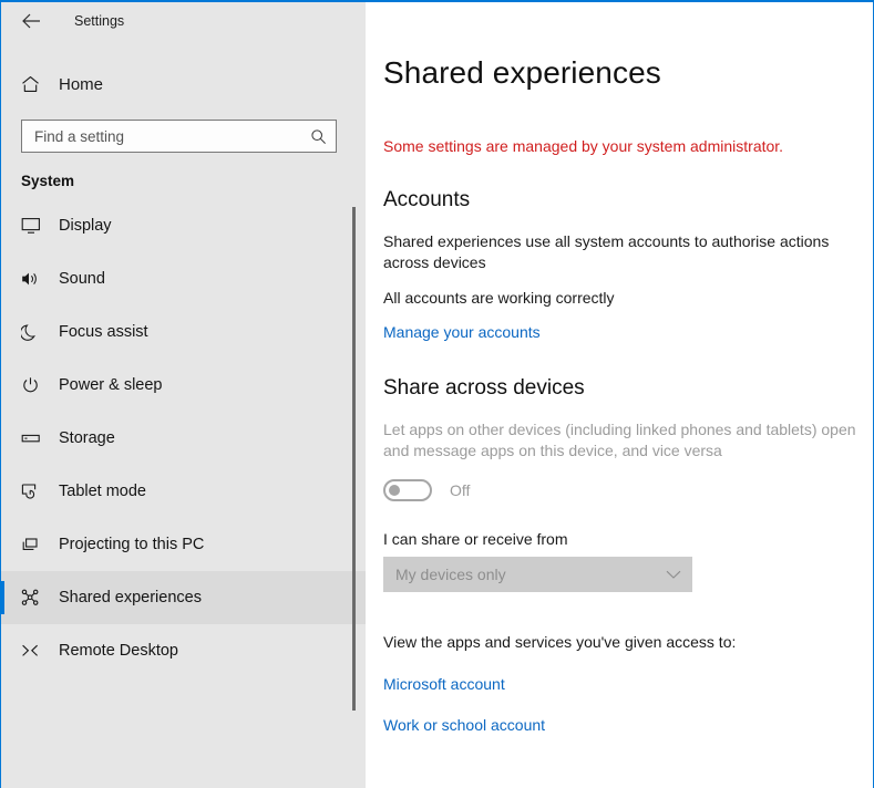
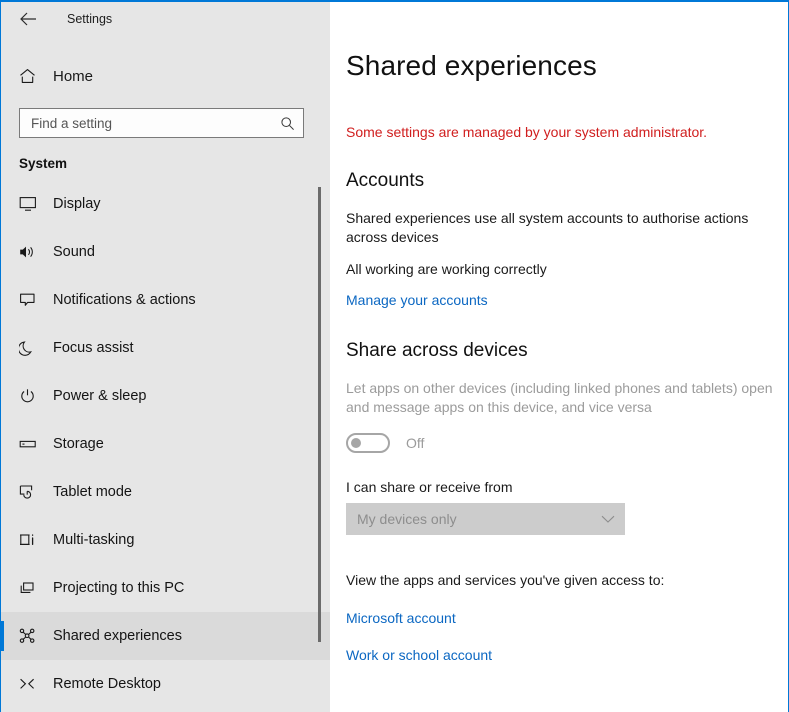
  Settings
  Home
  Find a setting
  System
  Display
  Sound
+ Notifications & actions
  Focus assist
  Power & sleep
  Storage
  Tablet mode
+ Multi-tasking
  Projecting to this PC
  Shared experiences
  Remote Desktop
  Shared experiences
  Some settings are managed by your system administrator.
  Accounts
  Shared experiences use all system accounts to authorise actions across devices
- All accounts are working correctly
+ All working are working correctly
  Manage your accounts
  Share across devices
  Let apps on other devices (including linked phones and tablets) open and message apps on this device, and vice versa
  Off
  I can share or receive from
  My devices only
  View the apps and services you've given access to:
  Microsoft account
  Work or school account
